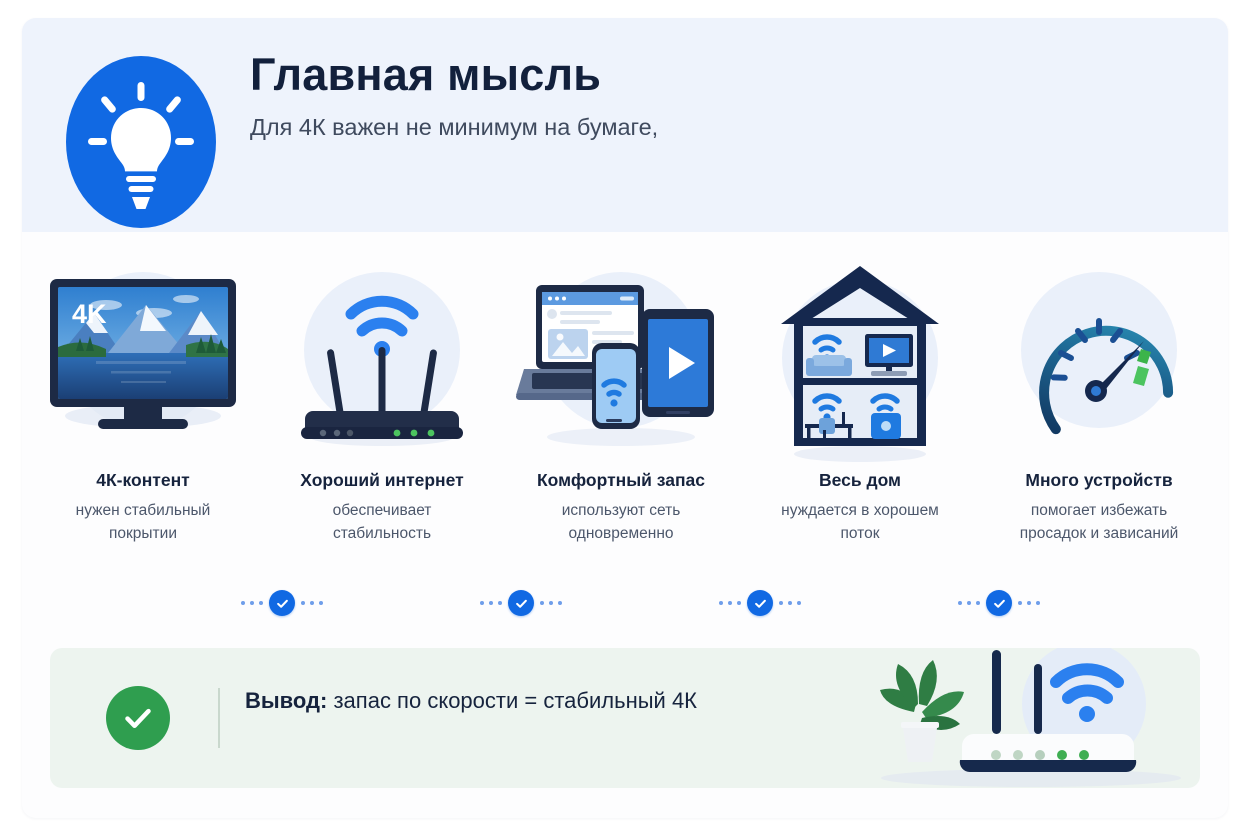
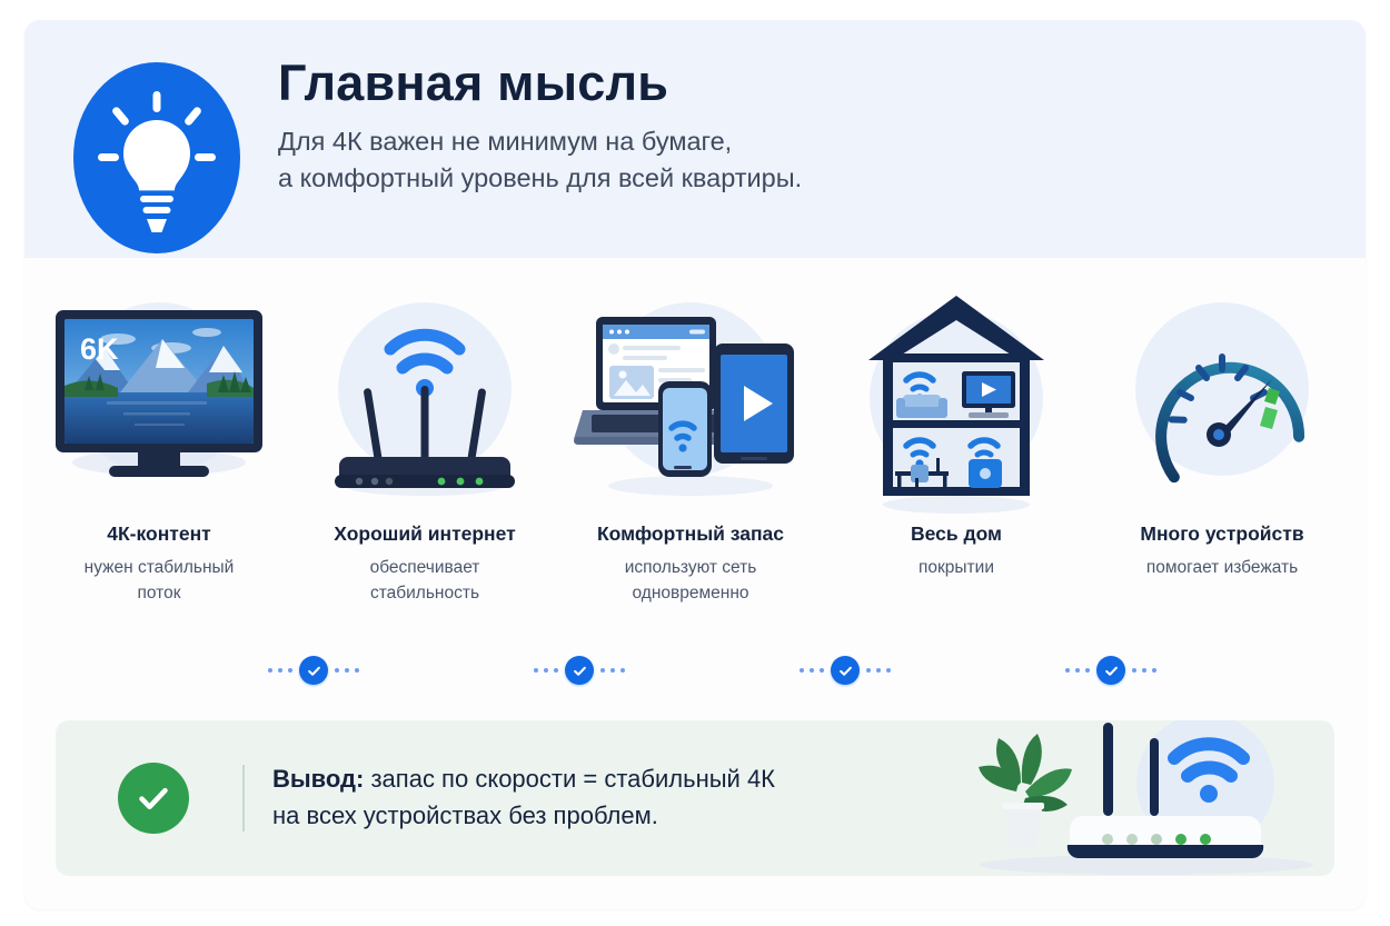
  Главная мысль
  Для 4К важен не минимум на бумаге,
+ а комфортный уровень для всей квартиры.
- 4K
+ 6K
  4К-контент
  нужен стабильный
- покрытии
+ поток
  Хороший интернет
  обеспечивает
  стабильность
  Комфортный запас
  используют сеть
  одновременно
  Весь дом
- нуждается в хорошем
- поток
+ покрытии
  Много устройств
  помогает избежать
- просадок и зависаний
  Вывод: запас по скорости = стабильный 4К
+ на всех устройствах без проблем.
